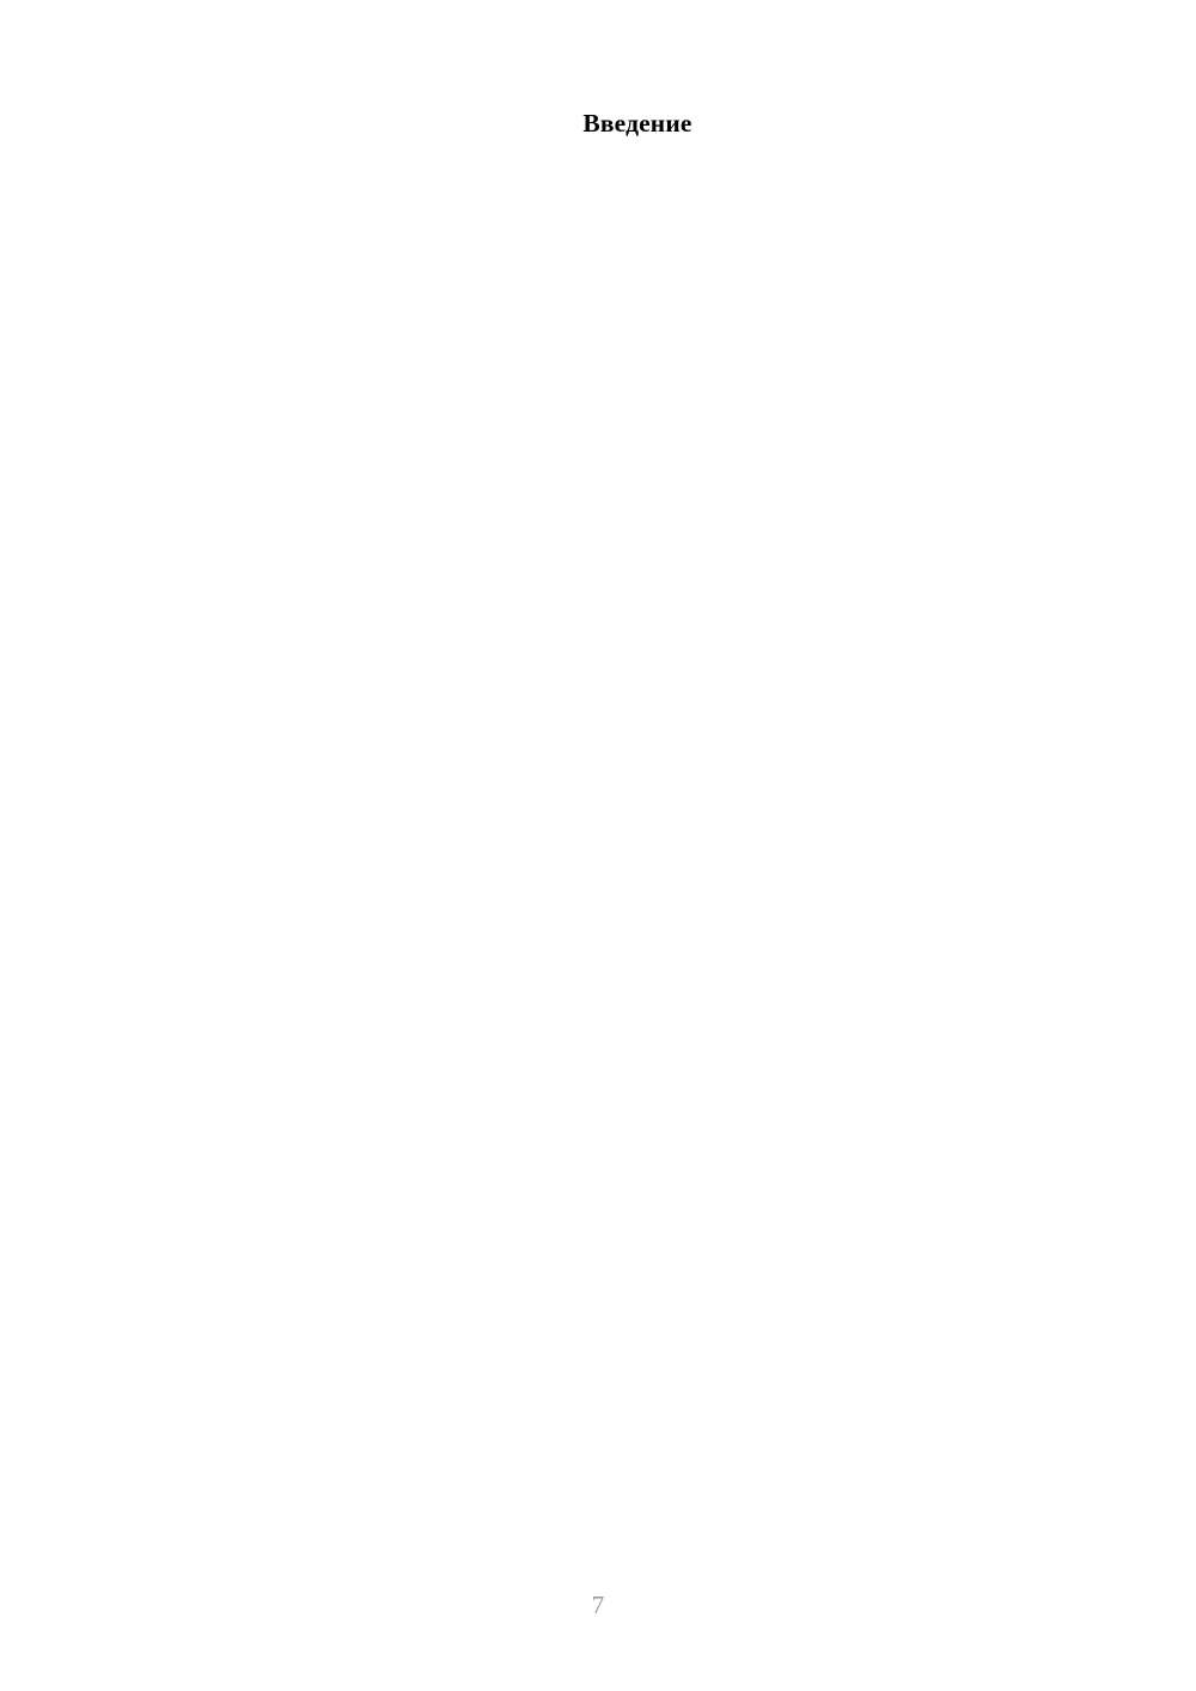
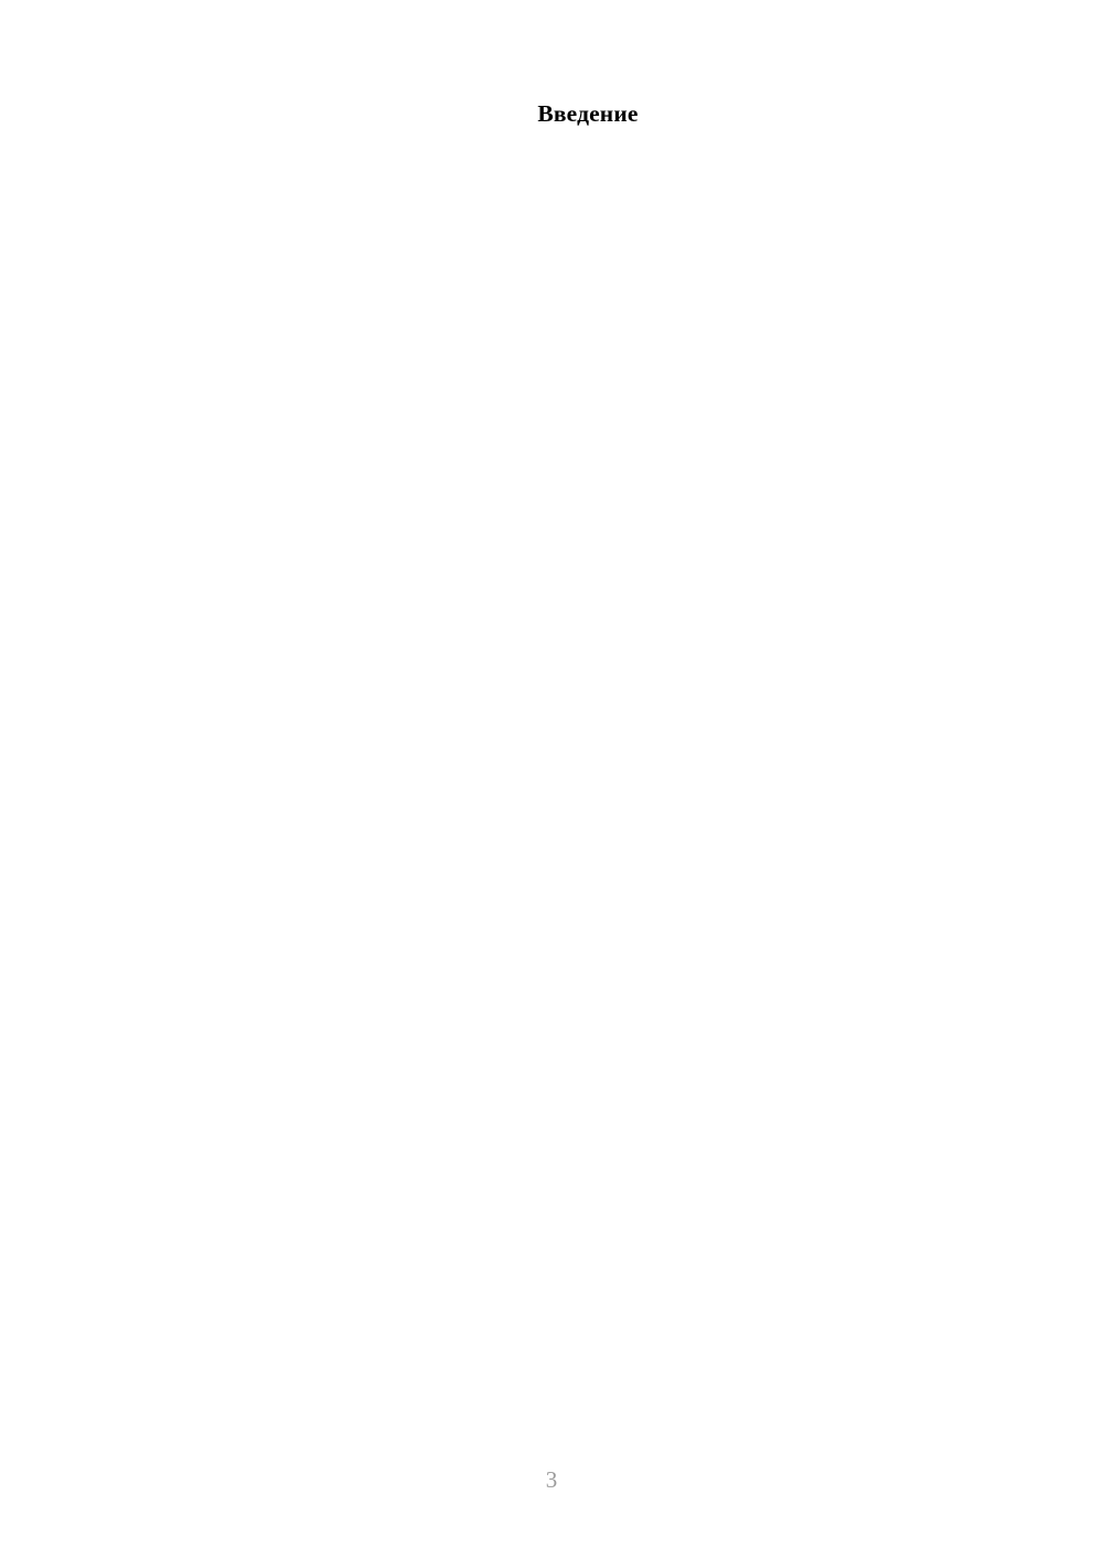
  Введение
- 7
+ 3
